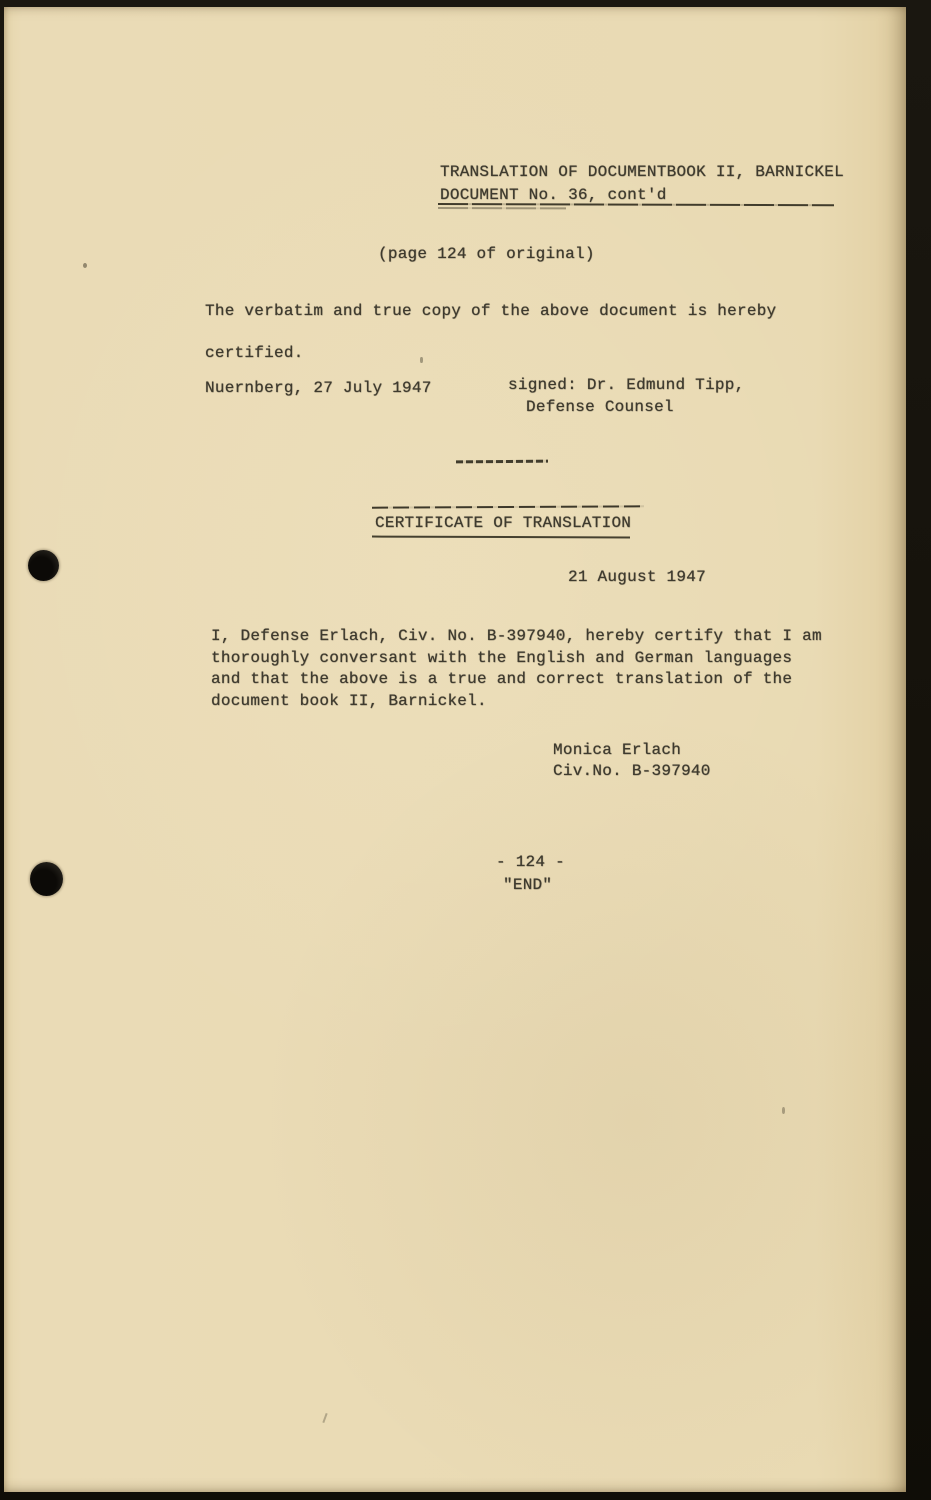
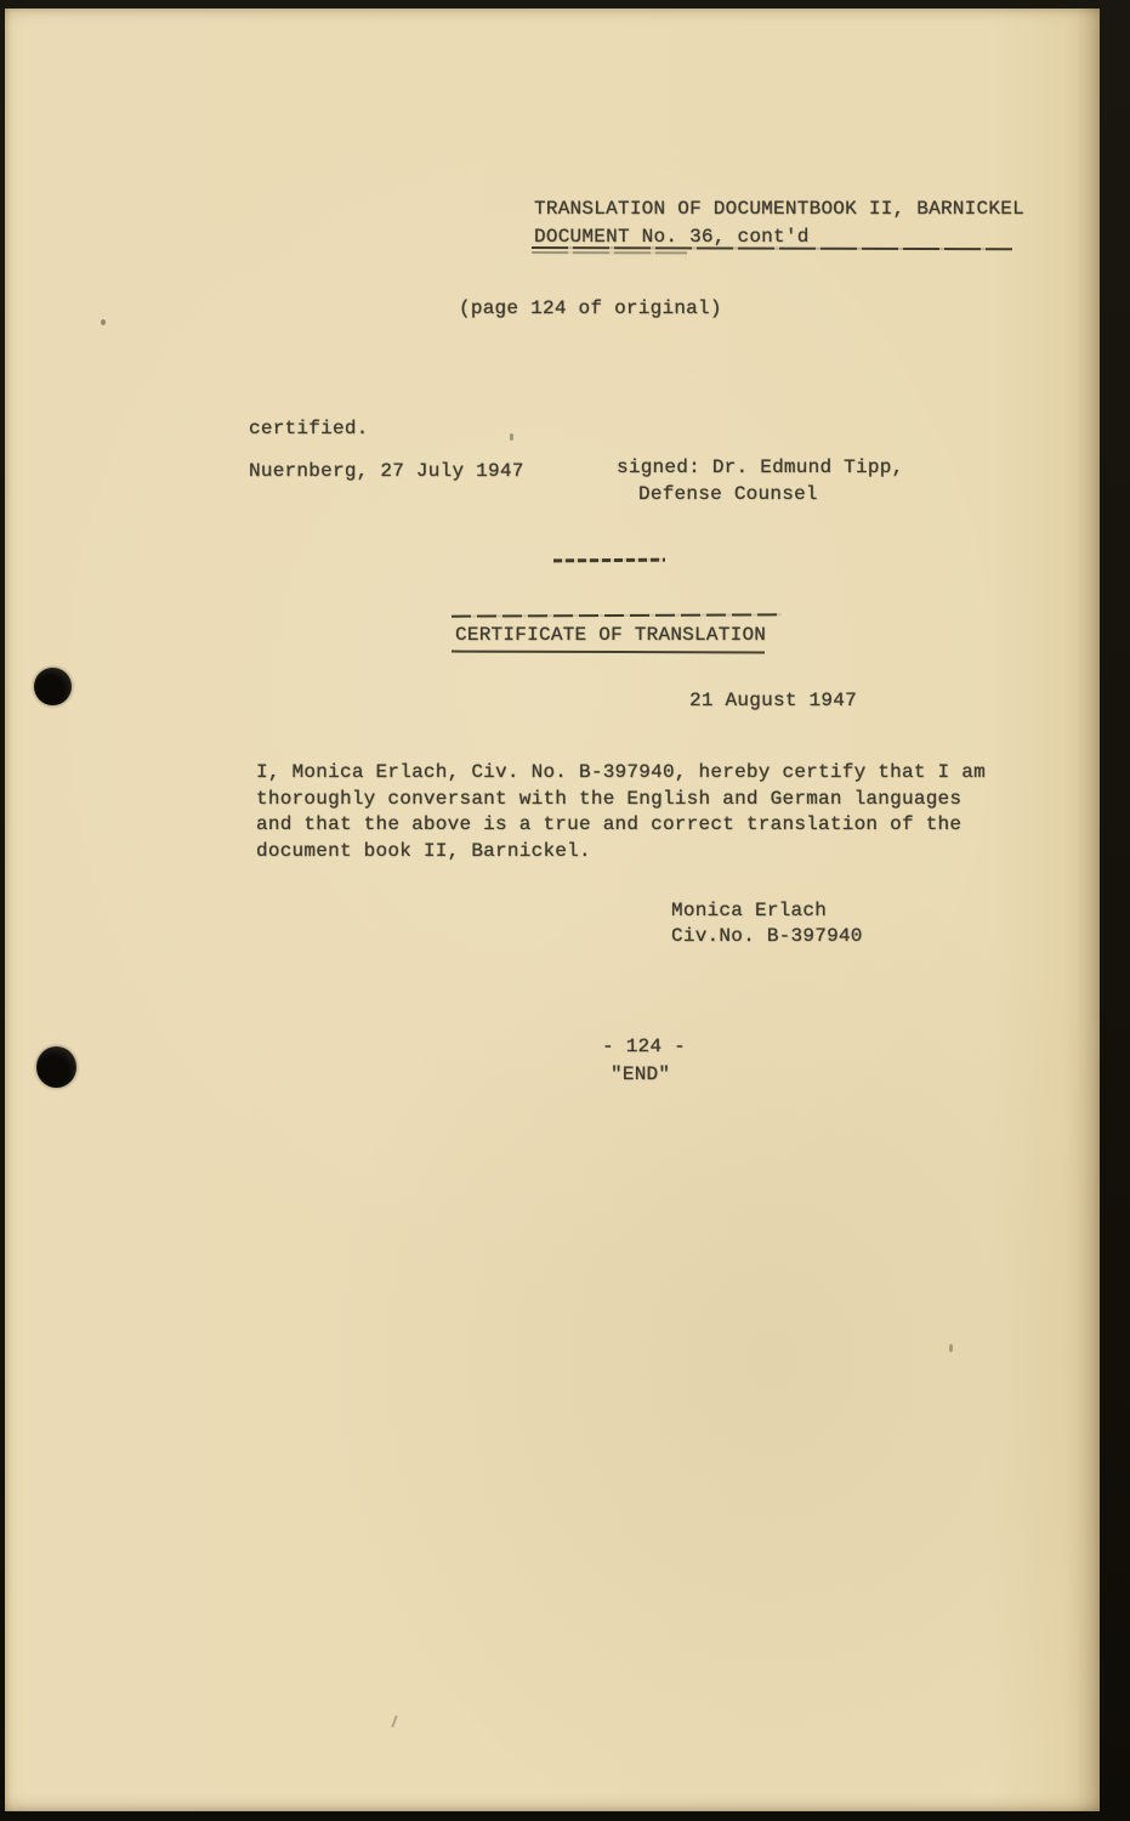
  TRANSLATION OF DOCUMENTBOOK II, BARNICKEL
  DOCUMENT No. 36, cont'd
  (page 124 of original)
- The verbatim and true copy of the above document is hereby
  certified.
  Nuernberg, 27 July 1947
  signed: Dr. Edmund Tipp,
  Defense Counsel
  CERTIFICATE OF TRANSLATION
  21 August 1947
- I, Defense Erlach, Civ. No. B-397940, hereby certify that I am
+ I, Monica Erlach, Civ. No. B-397940, hereby certify that I am
  thoroughly conversant with the English and German languages
  and that the above is a true and correct translation of the
  document book II, Barnickel.
  Monica Erlach
  Civ.No. B-397940
  - 124 -
  "END"
